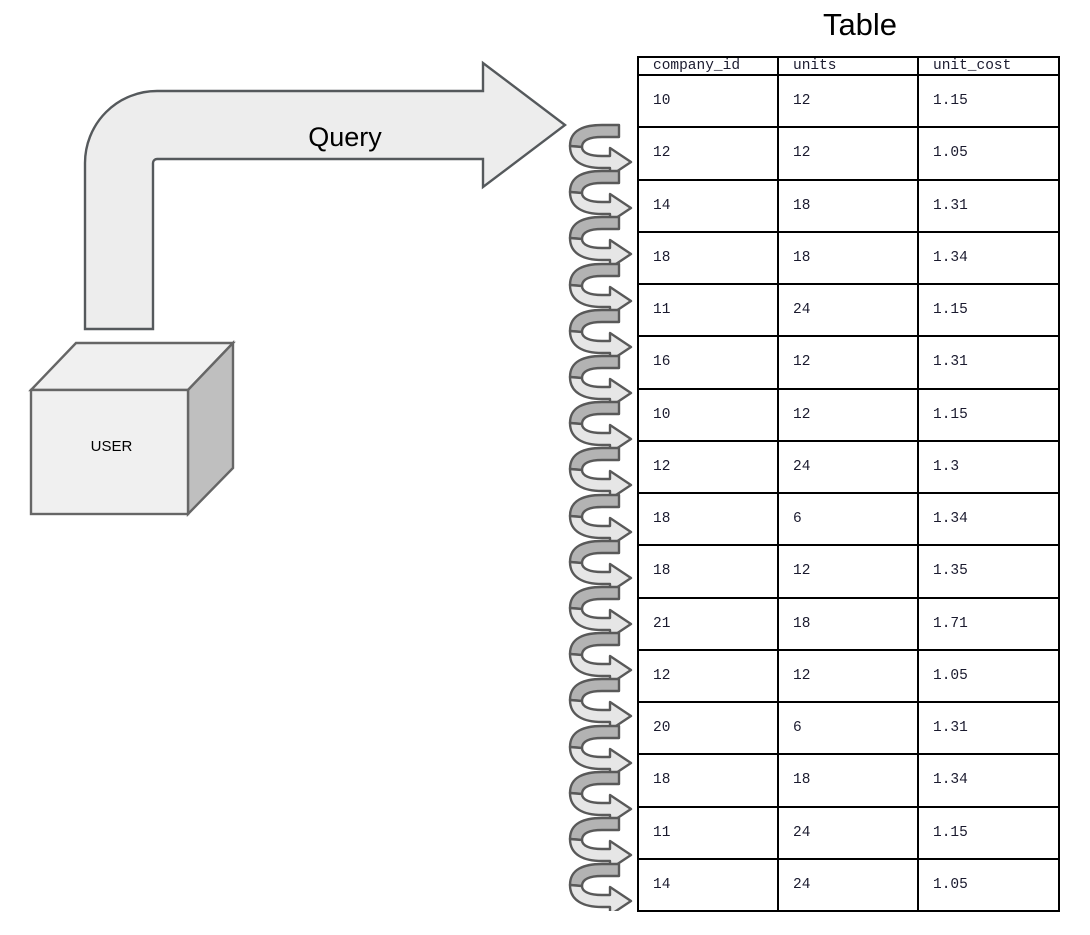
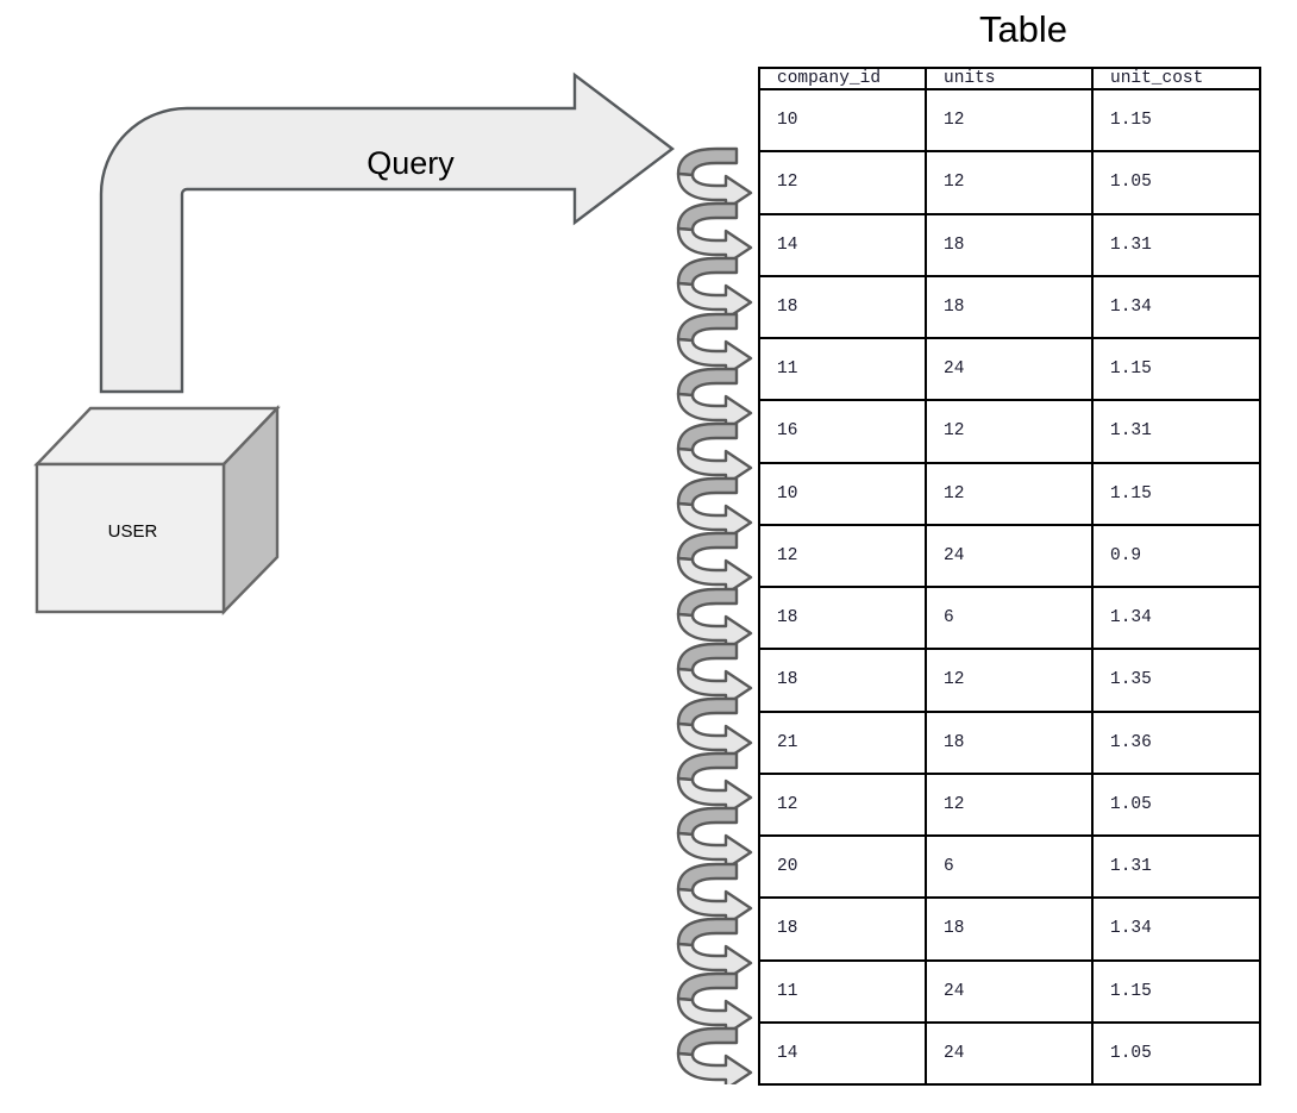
  Query
  USER
  Table
  company_id	units	unit_cost
  10	12	1.15
  12	12	1.05
  14	18	1.31
  18	18	1.34
  11	24	1.15
  16	12	1.31
  10	12	1.15
- 12	24	1.3
+ 12	24	0.9
  18	6	1.34
  18	12	1.35
- 21	18	1.71
+ 21	18	1.36
  12	12	1.05
  20	6	1.31
  18	18	1.34
  11	24	1.15
  14	24	1.05
